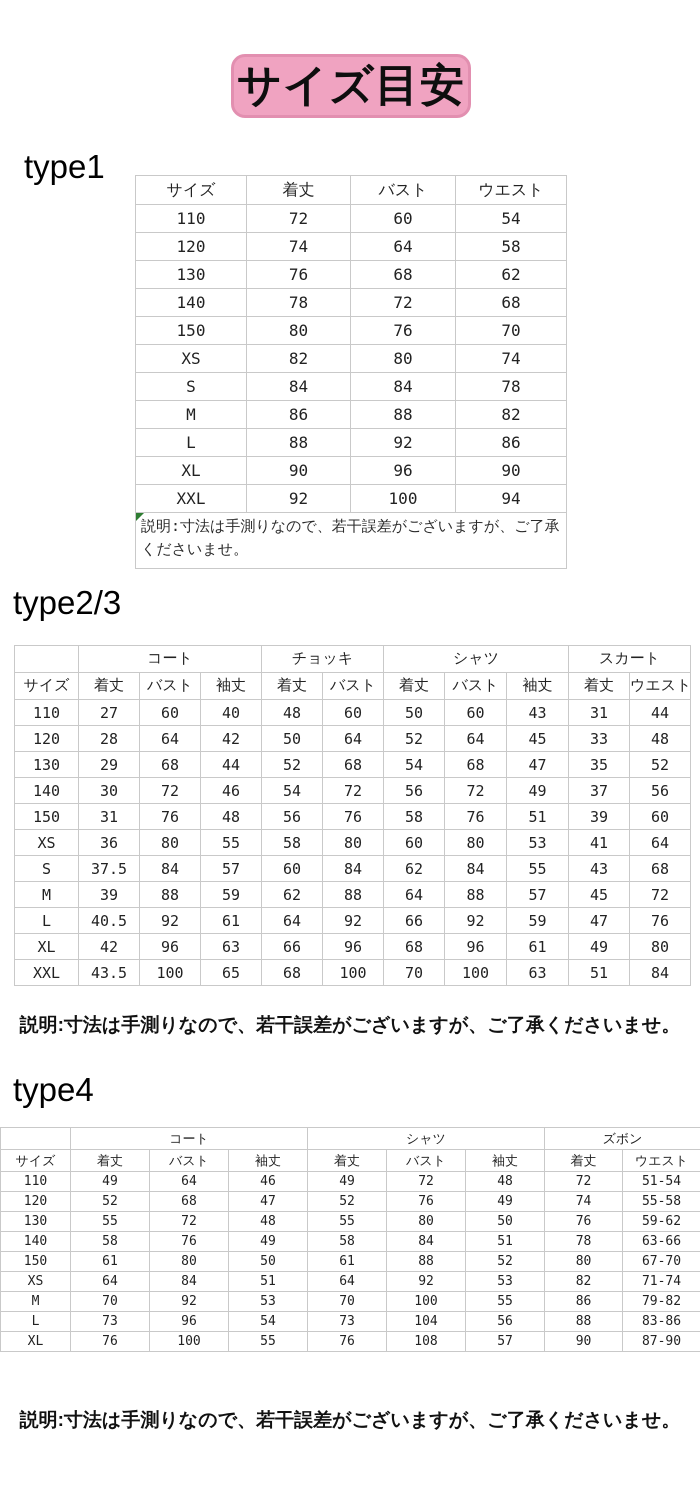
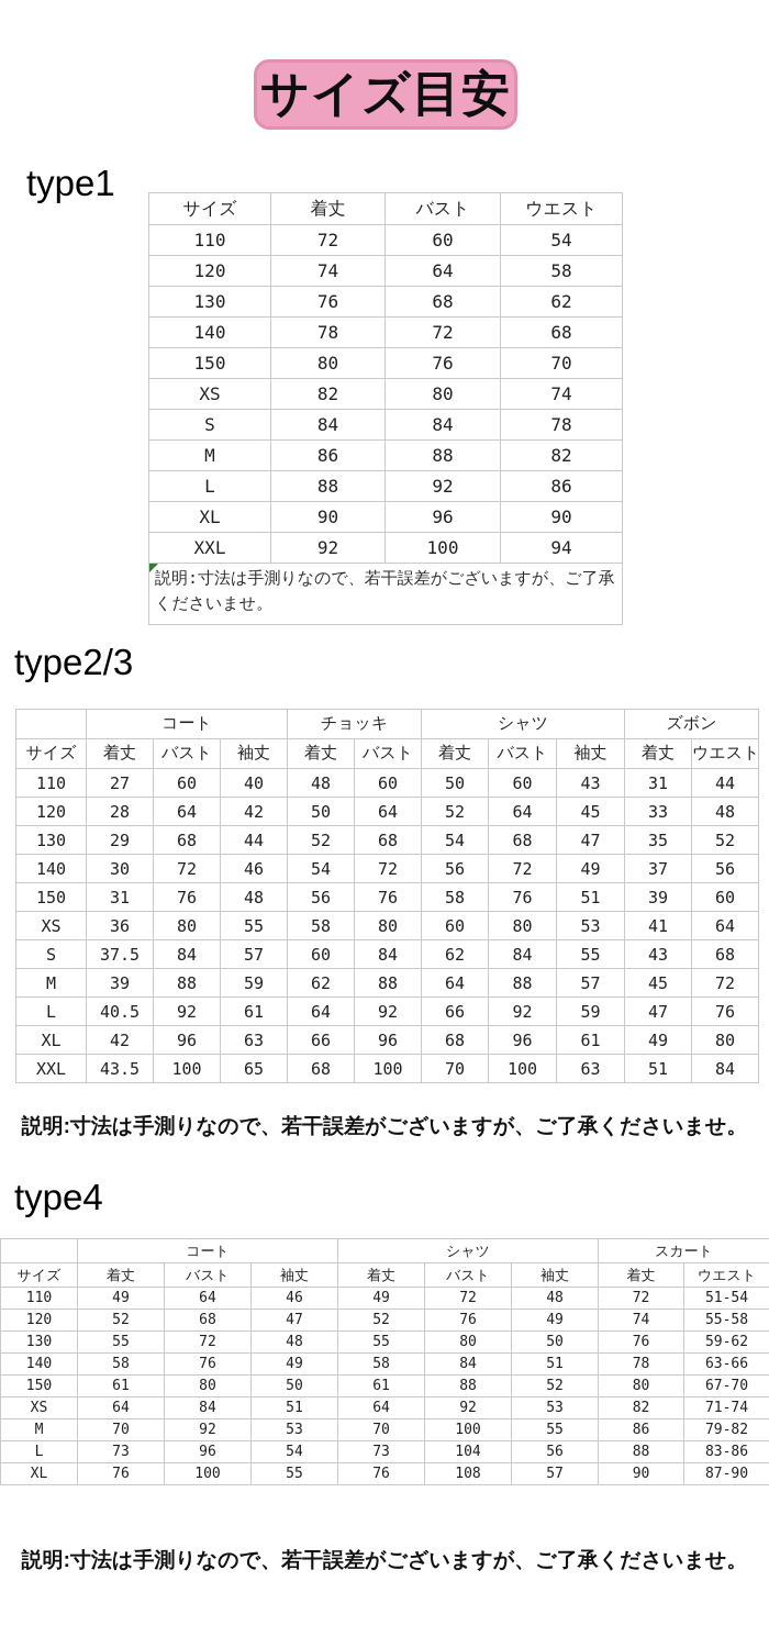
  サイズ目安
  type1
  サイズ	着丈	バスト	ウエスト
  110	72	60	54
  120	74	64	58
  130	76	68	62
  140	78	72	68
  150	80	76	70
  XS	82	80	74
  S	84	84	78
  M	86	88	82
  L	88	92	86
  XL	90	96	90
  XXL	92	100	94
  説明:寸法は手測りなので、若干誤差がございますが、ご了承くださいませ。
  type2/3
- 	コート	チョッキ	シャツ	スカート
+ 	コート	チョッキ	シャツ	ズボン
  サイズ	着丈	バスト	袖丈	着丈	バスト	着丈	バスト	袖丈	着丈	ウエスト
  110	27	60	40	48	60	50	60	43	31	44
  120	28	64	42	50	64	52	64	45	33	48
  130	29	68	44	52	68	54	68	47	35	52
  140	30	72	46	54	72	56	72	49	37	56
  150	31	76	48	56	76	58	76	51	39	60
  XS	36	80	55	58	80	60	80	53	41	64
  S	37.5	84	57	60	84	62	84	55	43	68
  M	39	88	59	62	88	64	88	57	45	72
  L	40.5	92	61	64	92	66	92	59	47	76
  XL	42	96	63	66	96	68	96	61	49	80
  XXL	43.5	100	65	68	100	70	100	63	51	84
  説明:寸法は手測りなので、若干誤差がございますが、ご了承くださいませ。
  type4
- 	コート	シャツ	ズボン
+ 	コート	シャツ	スカート
  サイズ	着丈	バスト	袖丈	着丈	バスト	袖丈	着丈	ウエスト
  110	49	64	46	49	72	48	72	51-54
  120	52	68	47	52	76	49	74	55-58
  130	55	72	48	55	80	50	76	59-62
  140	58	76	49	58	84	51	78	63-66
  150	61	80	50	61	88	52	80	67-70
  XS	64	84	51	64	92	53	82	71-74
  M	70	92	53	70	100	55	86	79-82
  L	73	96	54	73	104	56	88	83-86
  XL	76	100	55	76	108	57	90	87-90
  説明:寸法は手測りなので、若干誤差がございますが、ご了承くださいませ。
